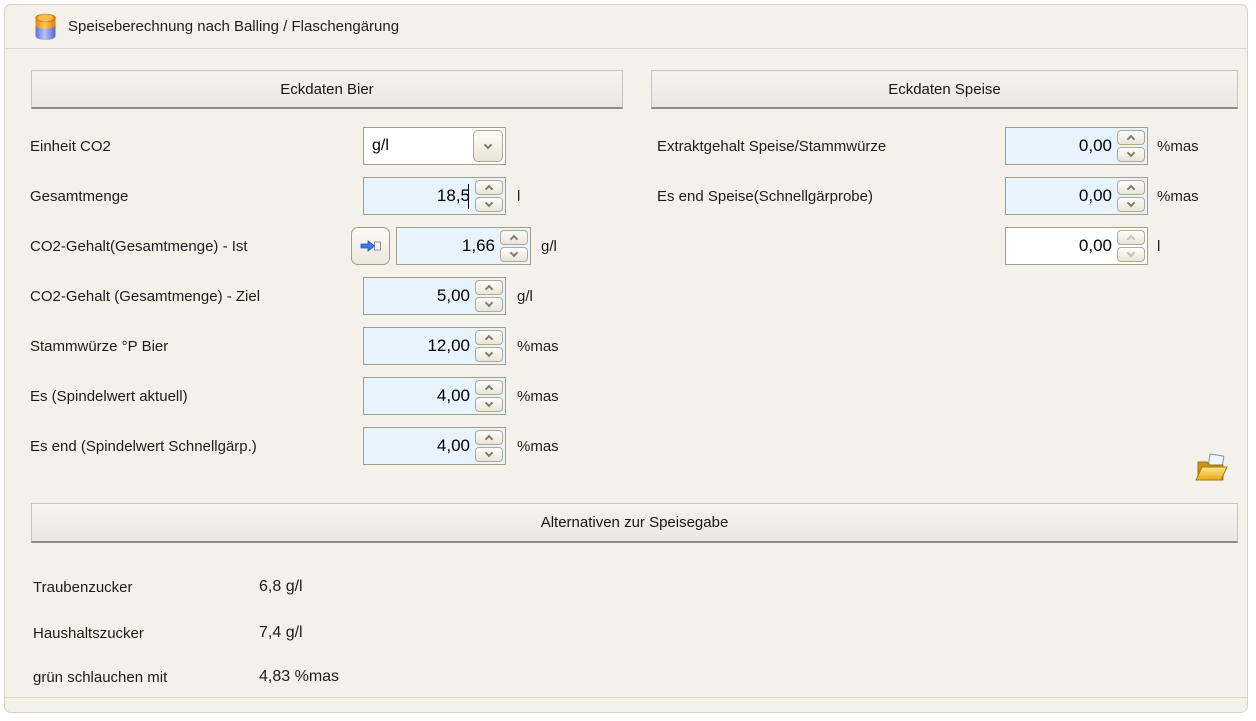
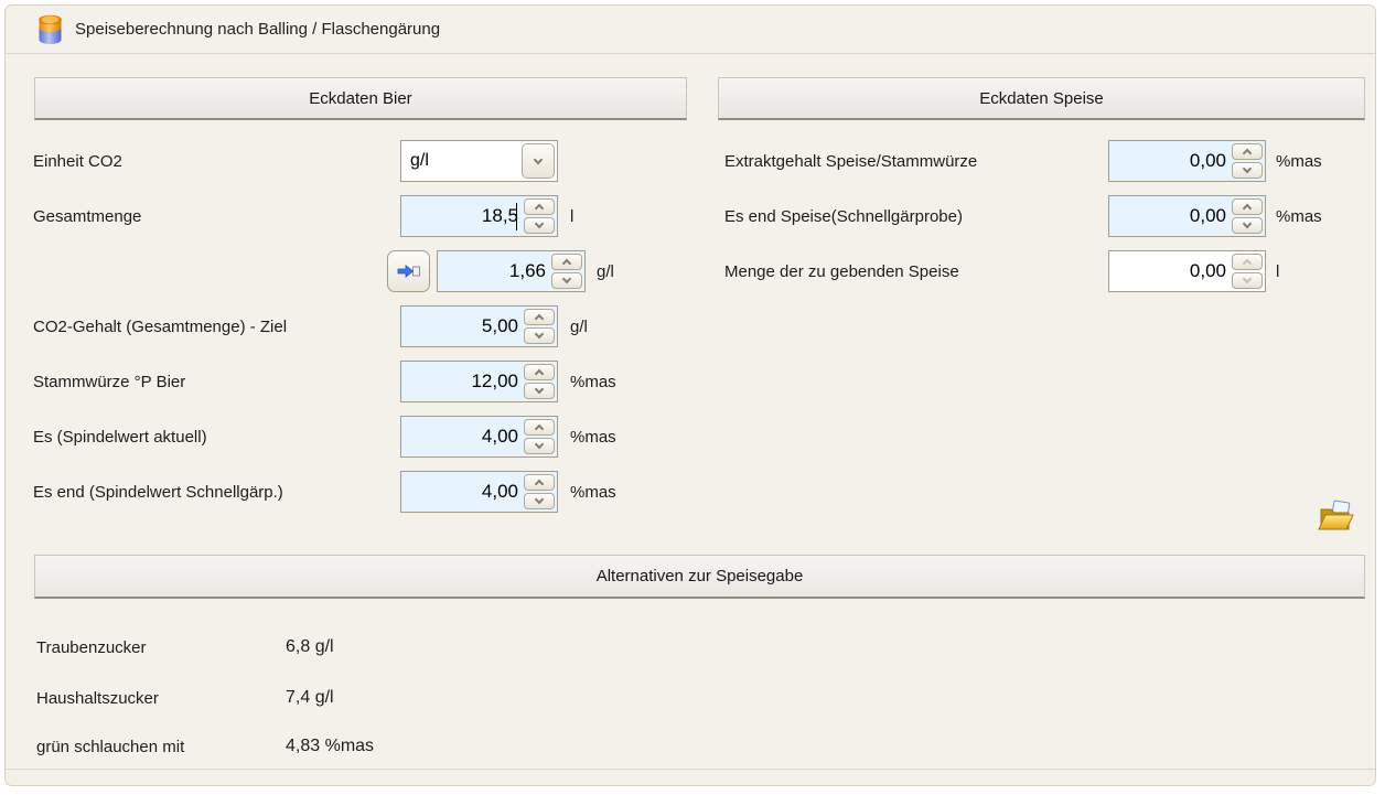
  Speiseberechnung nach Balling / Flaschengärung
  Eckdaten Bier
  Eckdaten Speise
  Einheit CO2
  g/l
  Gesamtmenge
  18,5
  l
- CO2-Gehalt(Gesamtmenge) - Ist
  1,66
  g/l
  CO2-Gehalt (Gesamtmenge) - Ziel
  5,00
  g/l
  Stammwürze °P Bier
  12,00
  %mas
  Es (Spindelwert aktuell)
  4,00
  %mas
  Es end (Spindelwert Schnellgärp.)
  4,00
  %mas
  Extraktgehalt Speise/Stammwürze
  0,00
  %mas
  Es end Speise(Schnellgärprobe)
  0,00
  %mas
+ Menge der zu gebenden Speise
  0,00
  l
  Alternativen zur Speisegabe
  Traubenzucker
  6,8 g/l
  Haushaltszucker
  7,4 g/l
  grün schlauchen mit
  4,83 %mas
